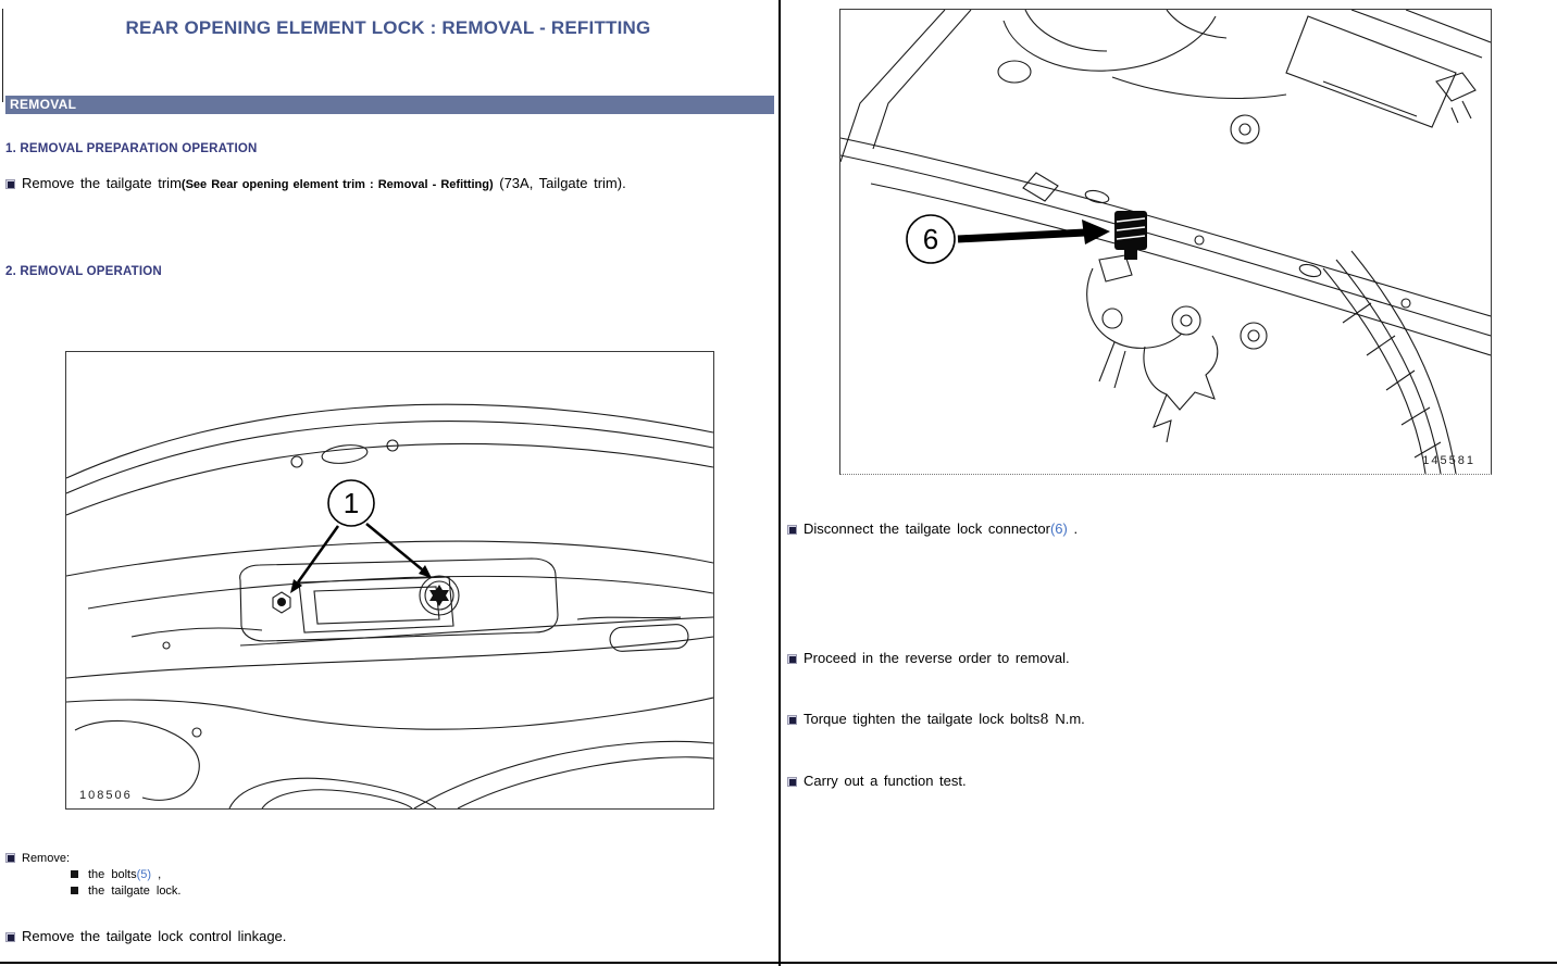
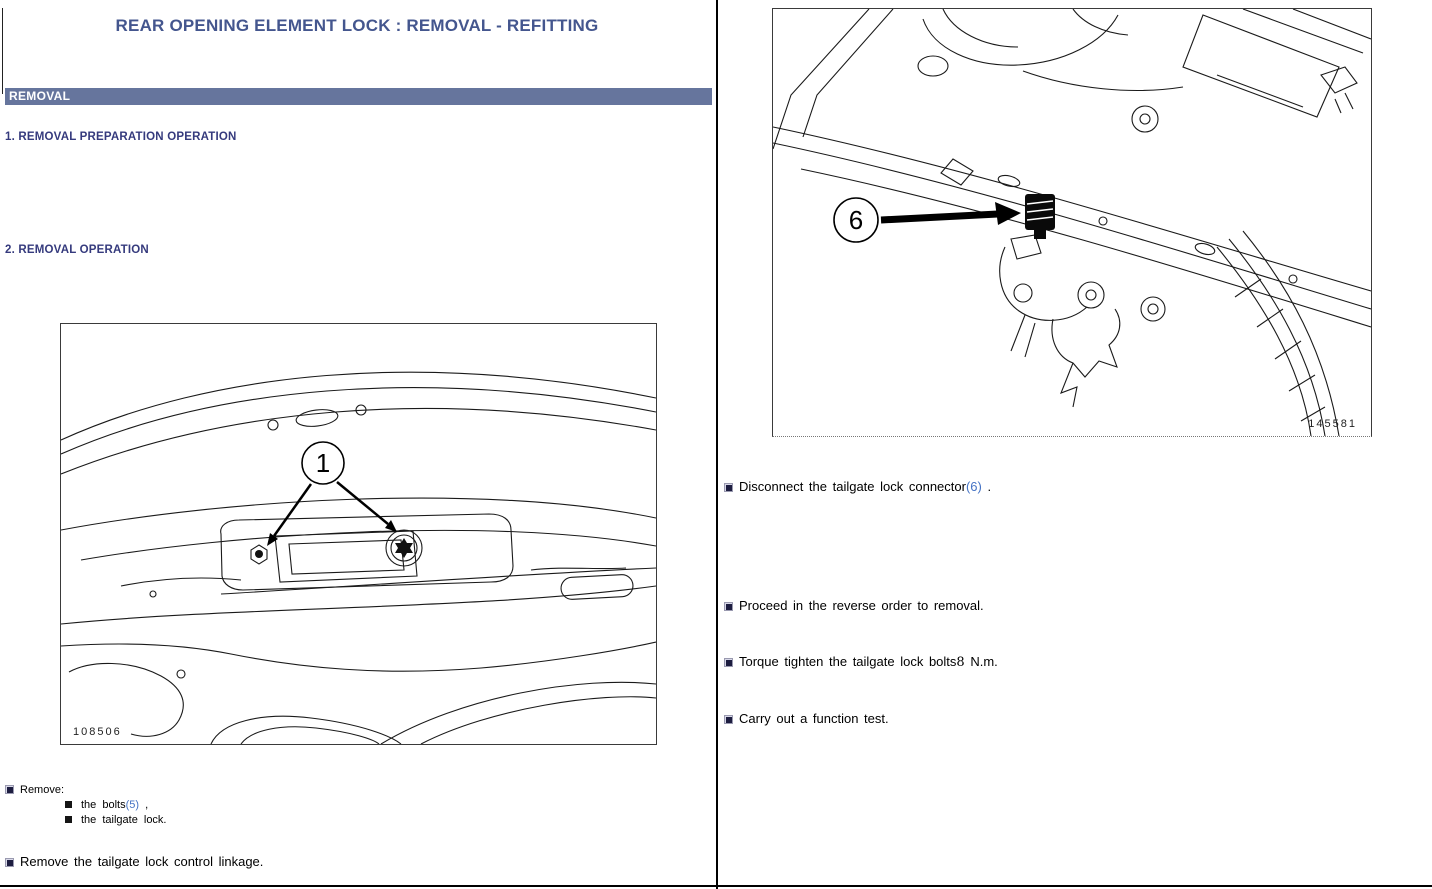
  REAR OPENING ELEMENT LOCK : REMOVAL - REFITTING
  REMOVAL
  1. REMOVAL PREPARATION OPERATION
- Remove the tailgate trim(See Rear opening element trim : Removal - Refitting) (73A, Tailgate trim).
  2. REMOVAL OPERATION
  1
  108506
  Remove:
  the bolts(5) ,
  the tailgate lock.
  Remove the tailgate lock control linkage.
  6
  145581
  Disconnect the tailgate lock connector(6) .
  Proceed in the reverse order to removal.
  Torque tighten the tailgate lock bolts8 N.m.
  Carry out a function test.
